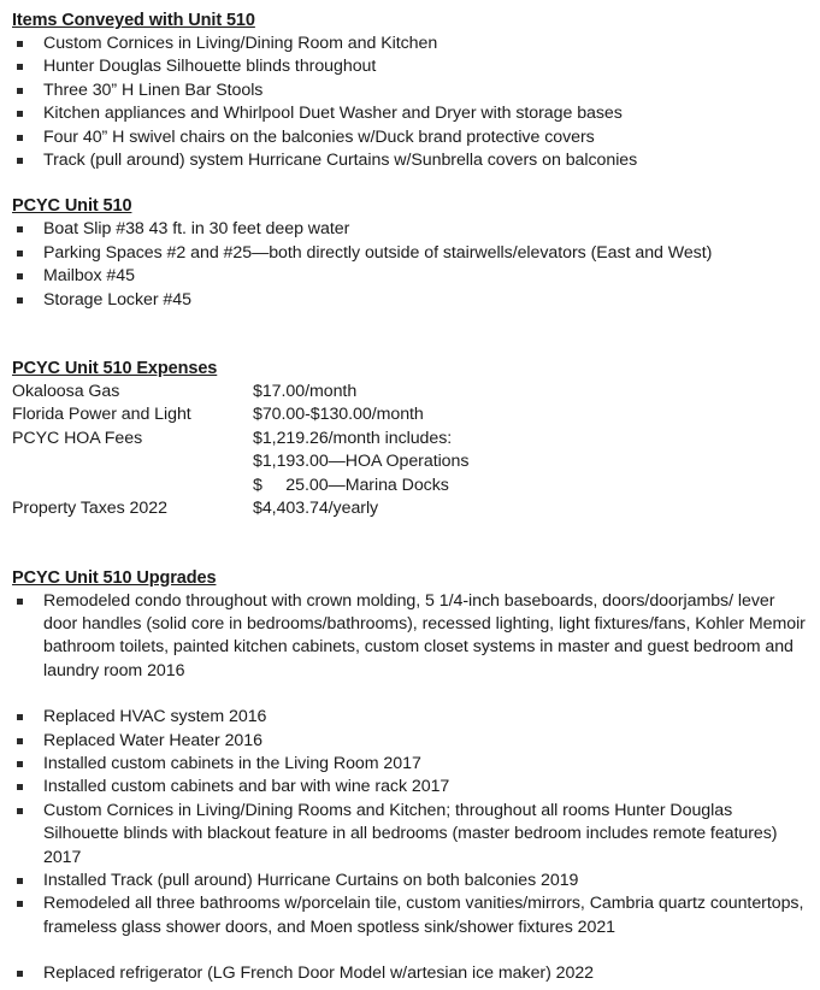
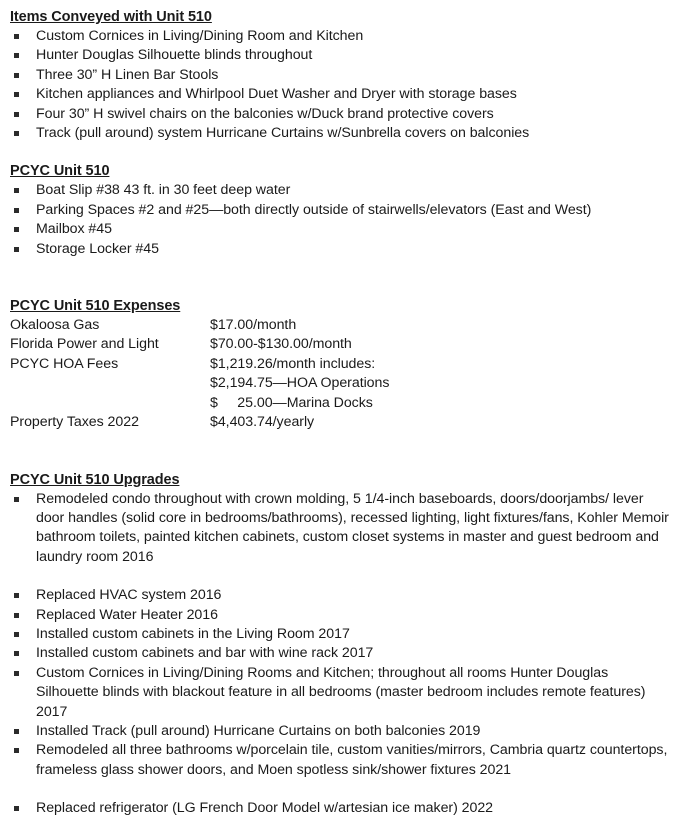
  Items Conveyed with Unit 510
  Custom Cornices in Living/Dining Room and Kitchen
  Hunter Douglas Silhouette blinds throughout
  Three 30” H Linen Bar Stools
  Kitchen appliances and Whirlpool Duet Washer and Dryer with storage bases
- Four 40” H swivel chairs on the balconies w/Duck brand protective covers
+ Four 30” H swivel chairs on the balconies w/Duck brand protective covers
  Track (pull around) system Hurricane Curtains w/Sunbrella covers on balconies
  PCYC Unit 510
  Boat Slip #38 43 ft. in 30 feet deep water
  Parking Spaces #2 and #25—both directly outside of stairwells/elevators (East and West)
  Mailbox #45
  Storage Locker #45
  PCYC Unit 510 Expenses
  Okaloosa Gas	$17.00/month
  Florida Power and Light	$70.00-$130.00/month
  PCYC HOA Fees	$1,219.26/month includes:
- 	$1,193.00—HOA Operations
+ 	$2,194.75—HOA Operations
  	$ 25.00—Marina Docks
  Property Taxes 2022	$4,403.74/yearly
  PCYC Unit 510 Upgrades
  Remodeled condo throughout with crown molding, 5 1/4-inch baseboards, doors/doorjambs/ lever door handles (solid core in bedrooms/bathrooms), recessed lighting, light fixtures/fans, Kohler Memoir bathroom toilets, painted kitchen cabinets, custom closet systems in master and guest bedroom and laundry room 2016
  Replaced HVAC system 2016
  Replaced Water Heater 2016
  Installed custom cabinets in the Living Room 2017
  Installed custom cabinets and bar with wine rack 2017
  Custom Cornices in Living/Dining Rooms and Kitchen; throughout all rooms Hunter Douglas Silhouette blinds with blackout feature in all bedrooms (master bedroom includes remote features) 2017
  Installed Track (pull around) Hurricane Curtains on both balconies 2019
  Remodeled all three bathrooms w/porcelain tile, custom vanities/mirrors, Cambria quartz countertops, frameless glass shower doors, and Moen spotless sink/shower fixtures 2021
  Replaced refrigerator (LG French Door Model w/artesian ice maker) 2022
